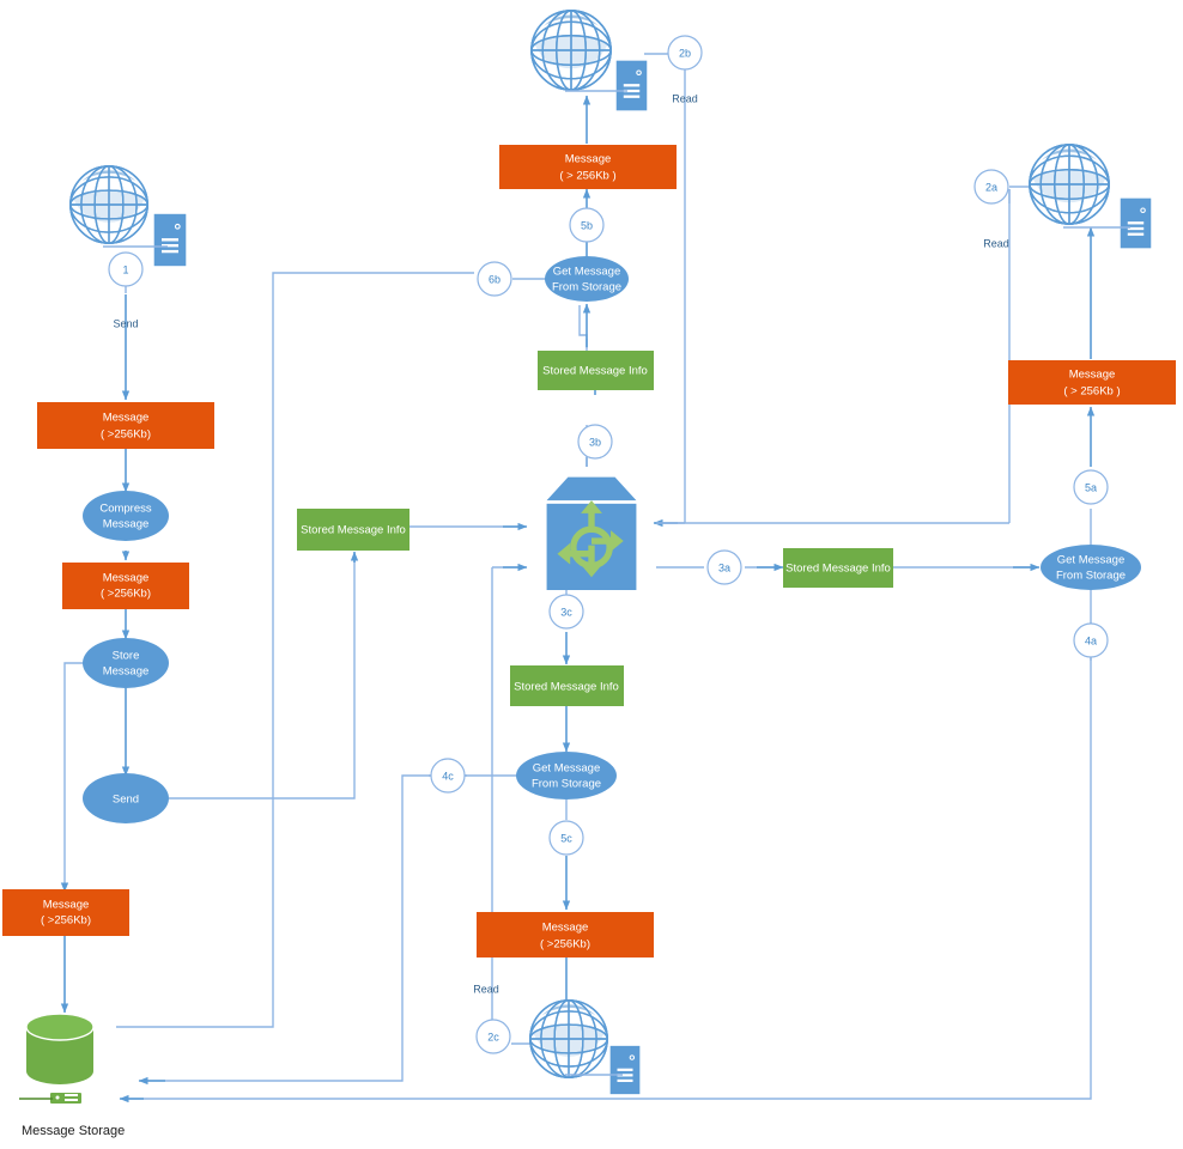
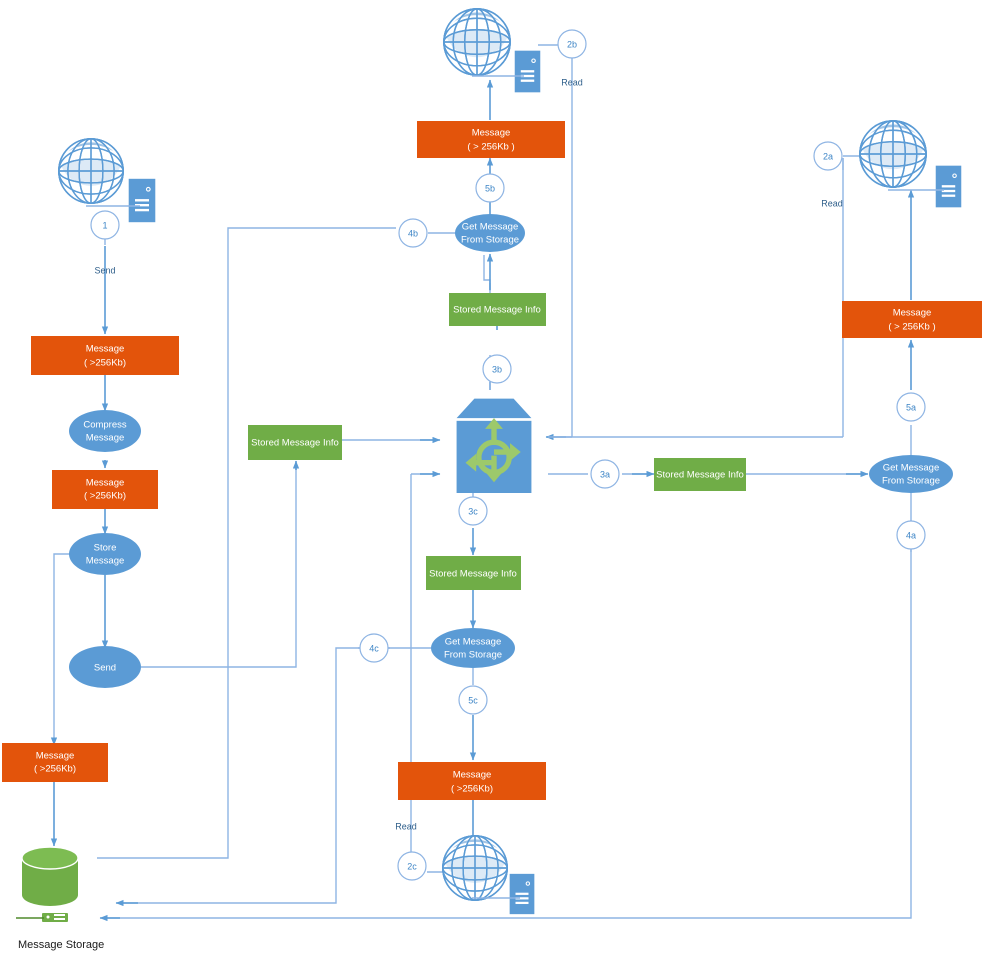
  1
  Send
  Message
  ( >256Kb)
  Compress
  Message
  Message
  ( >256Kb)
  Store
  Message
  Send
  Message
  ( >256Kb)
  Message Storage
  Stored Message Info
  2b
  Read
  Message
  ( > 256Kb )
  5b
  Get Message
  From Storage
- 6b
+ 4b
  Stored Message Info
  3b
  2a
  Read
  Message
  ( > 256Kb )
  5a
  Get Message
  From Storage
  4a
  3a
  Stored Message Info
  3c
  Stored Message Info
  Get Message
  From Storage
  4c
  5c
  Message
  ( >256Kb)
  Read
  2c
